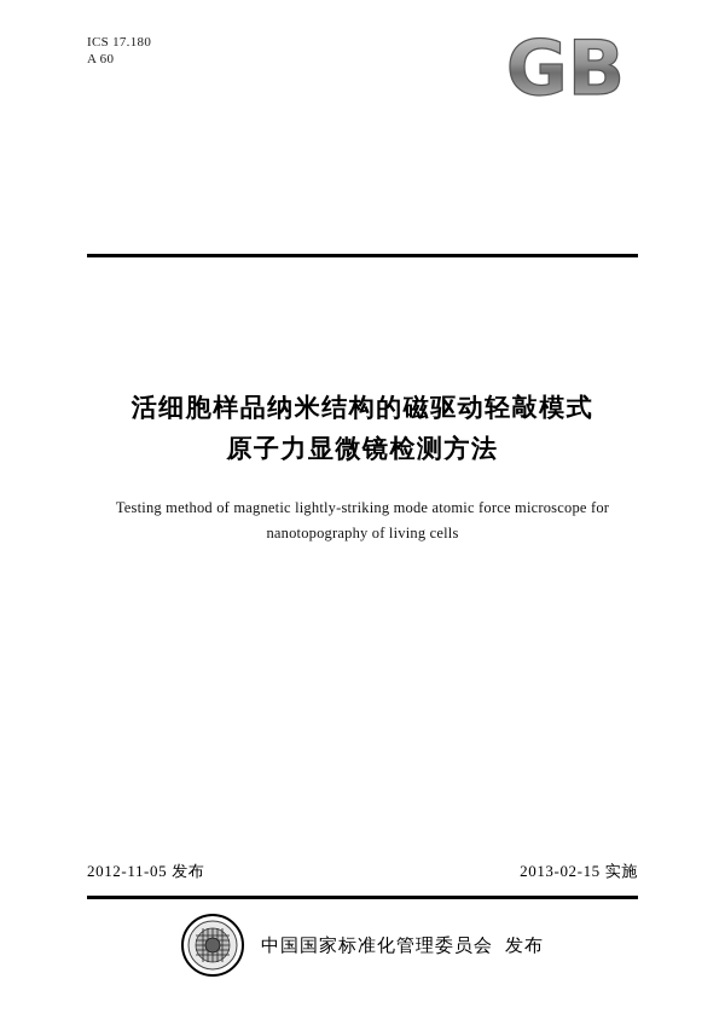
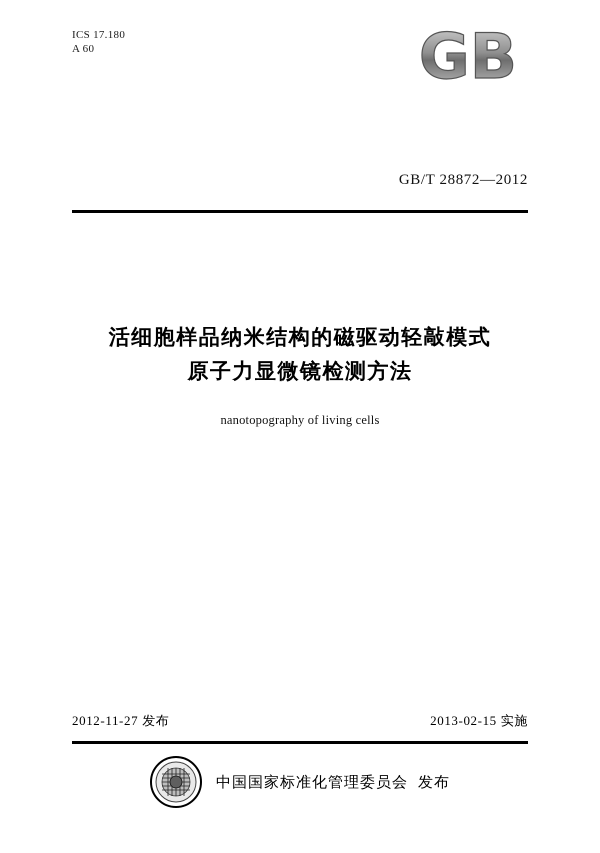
  ICS 17.180
  A 60
  GB
+ GB/T 28872—2012
  活细胞样品纳米结构的磁驱动轻敲模式
  原子力显微镜检测方法
- Testing method of magnetic lightly-striking mode atomic force microscope for
  nanotopography of living cells
- 2012-11-05 发布
+ 2012-11-27 发布
  2013-02-15 实施
  中国国家标准化管理委员会 发布
